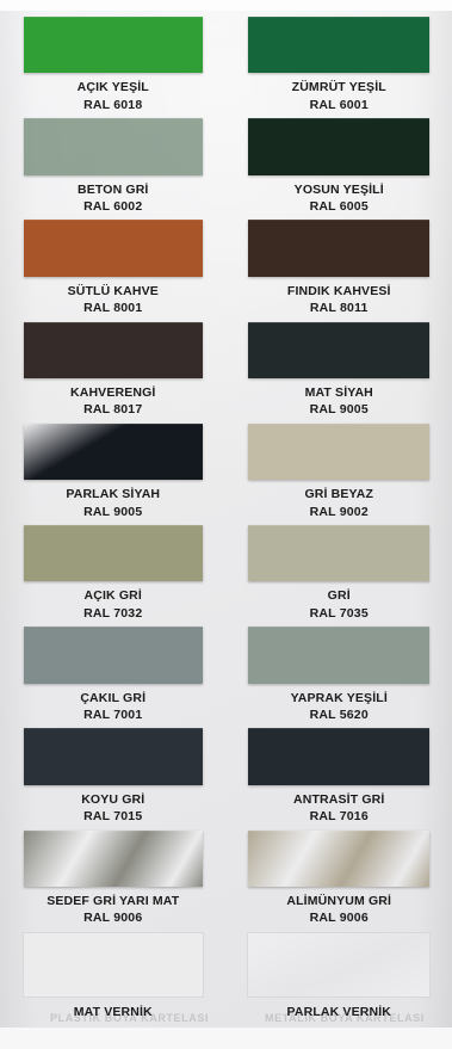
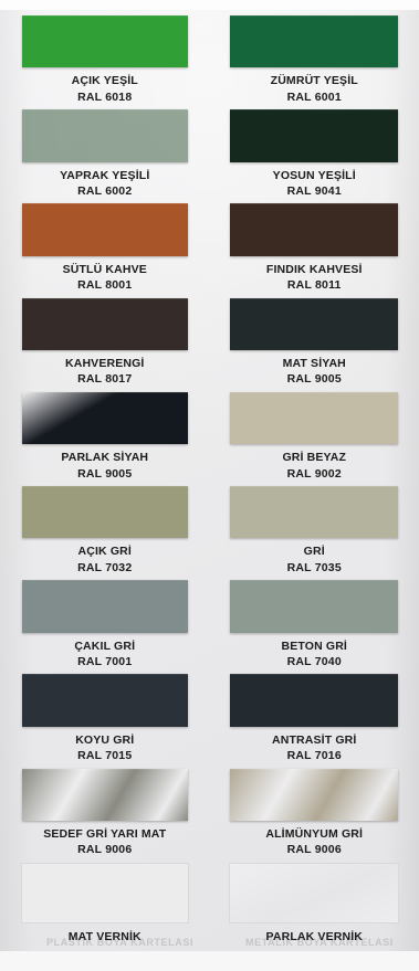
  AÇIK YEŞİL
  RAL 6018
  ZÜMRÜT YEŞİL
  RAL 6001
- BETON GRİ
+ YAPRAK YEŞİLİ
  RAL 6002
  YOSUN YEŞİLİ
- RAL 6005
+ RAL 9041
  SÜTLÜ KAHVE
  RAL 8001
  FINDIK KAHVESİ
  RAL 8011
  KAHVERENGİ
  RAL 8017
  MAT SİYAH
  RAL 9005
  PARLAK SİYAH
  RAL 9005
  GRİ BEYAZ
  RAL 9002
  AÇIK GRİ
  RAL 7032
  GRİ
  RAL 7035
  ÇAKIL GRİ
  RAL 7001
- YAPRAK YEŞİLİ
+ BETON GRİ
- RAL 5620
+ RAL 7040
  KOYU GRİ
  RAL 7015
  ANTRASİT GRİ
  RAL 7016
  SEDEF GRİ YARI MAT
  RAL 9006
  ALİMÜNYUM GRİ
  RAL 9006
  MAT VERNİK
  PARLAK VERNİK
  PLASTİK BOYA KARTELASI
  METALİK BOYA KARTELASI
